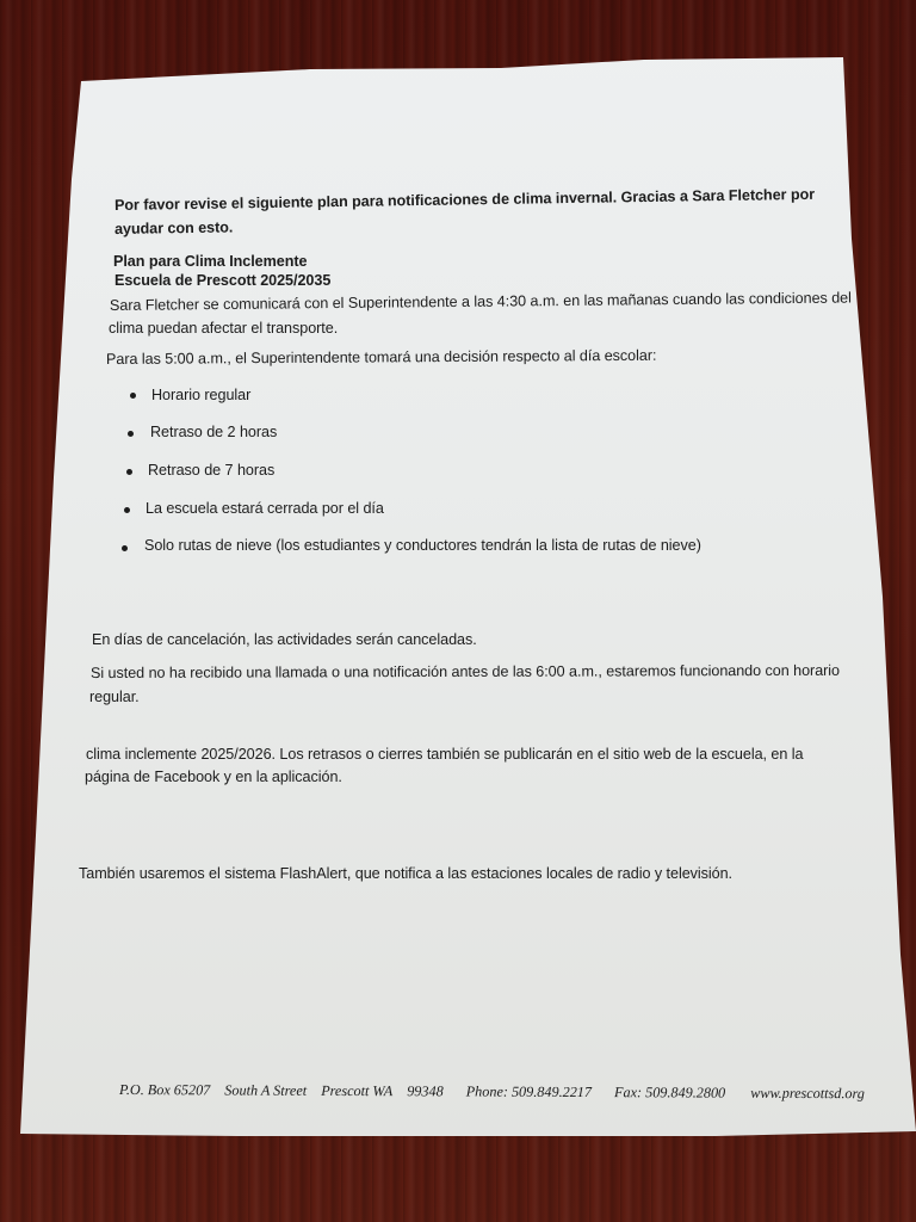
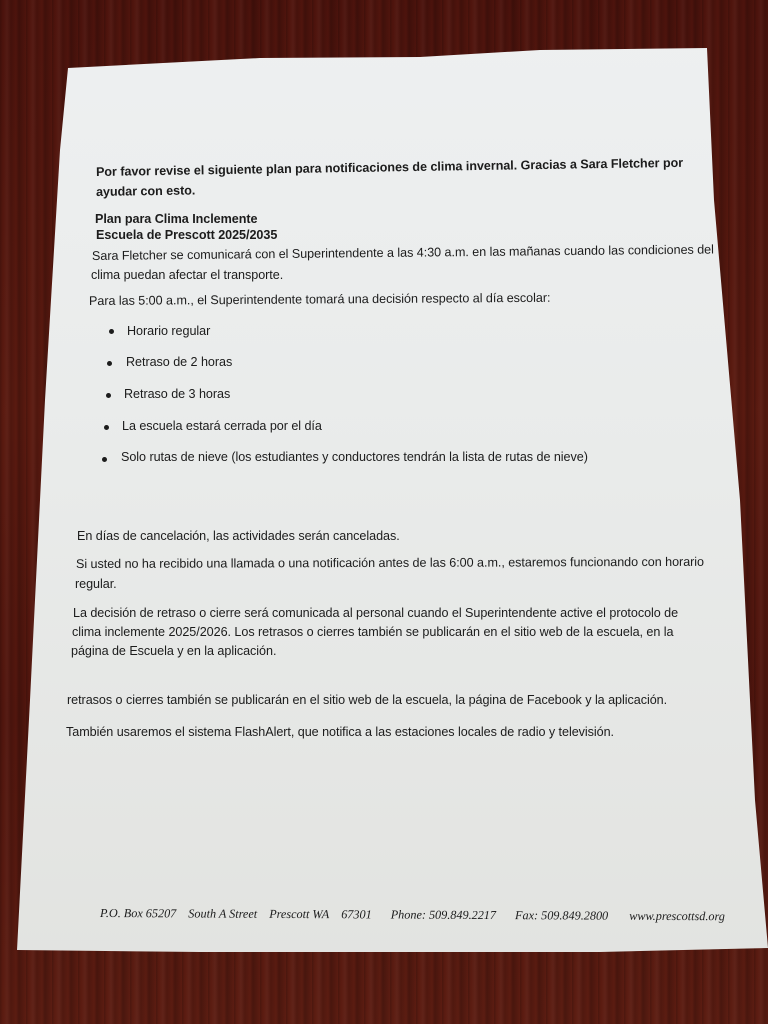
  Por favor revise el siguiente plan para notificaciones de clima invernal. Gracias a Sara Fletcher por
  ayudar con esto.
  Plan para Clima Inclemente
  Escuela de Prescott 2025/2035
  Sara Fletcher se comunicará con el Superintendente a las 4:30 a.m. en las mañanas cuando las condiciones del
  clima puedan afectar el transporte.
  Para las 5:00 a.m., el Superintendente tomará una decisión respecto al día escolar:
  Horario regular
  Retraso de 2 horas
- Retraso de 7 horas
+ Retraso de 3 horas
  La escuela estará cerrada por el día
  Solo rutas de nieve (los estudiantes y conductores tendrán la lista de rutas de nieve)
  En días de cancelación, las actividades serán canceladas.
  Si usted no ha recibido una llamada o una notificación antes de las 6:00 a.m., estaremos funcionando con horario
  regular.
+ La decisión de retraso o cierre será comunicada al personal cuando el Superintendente active el protocolo de
  clima inclemente 2025/2026. Los retrasos o cierres también se publicarán en el sitio web de la escuela, en la
- página de Facebook y en la aplicación.
+ página de Escuela y en la aplicación.
+ retrasos o cierres también se publicarán en el sitio web de la escuela, la página de Facebook y la aplicación.
  También usaremos el sistema FlashAlert, que notifica a las estaciones locales de radio y televisión.
- P.O. Box 65207 South A Street Prescott WA 99348 Phone: 509.849.2217 Fax: 509.849.2800 www.prescottsd.org
+ P.O. Box 65207 South A Street Prescott WA 67301 Phone: 509.849.2217 Fax: 509.849.2800 www.prescottsd.org
